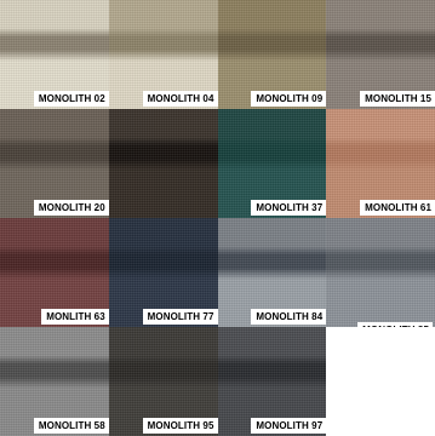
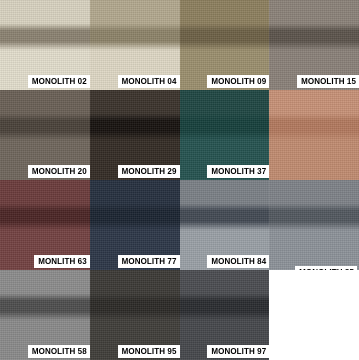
  MONOLITH 02
  MONOLITH 04
  MONOLITH 09
  MONOLITH 15
  MONOLITH 20
+ MONOLITH 29
  MONOLITH 37
- MONOLITH 61
  MONLITH 63
  MONOLITH 77
  MONOLITH 84
  MONOLITH 58
  MONOLITH 95
  MONOLITH 97
